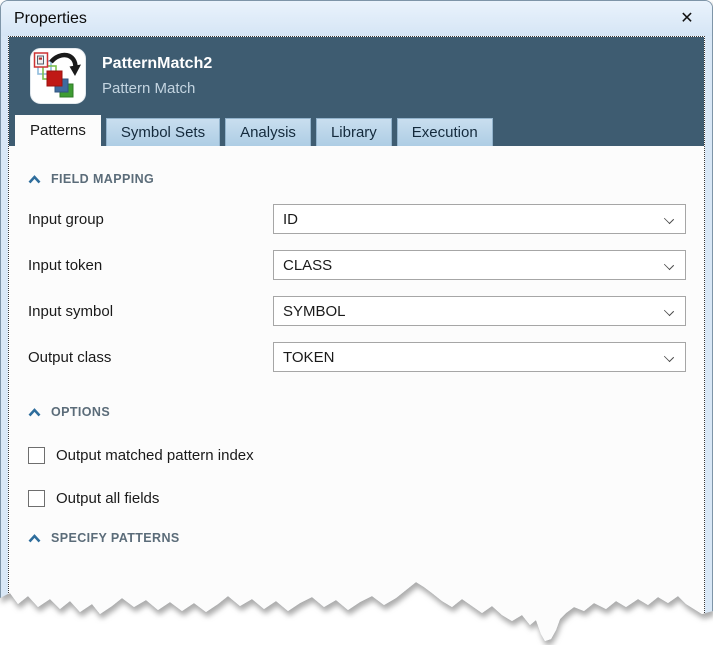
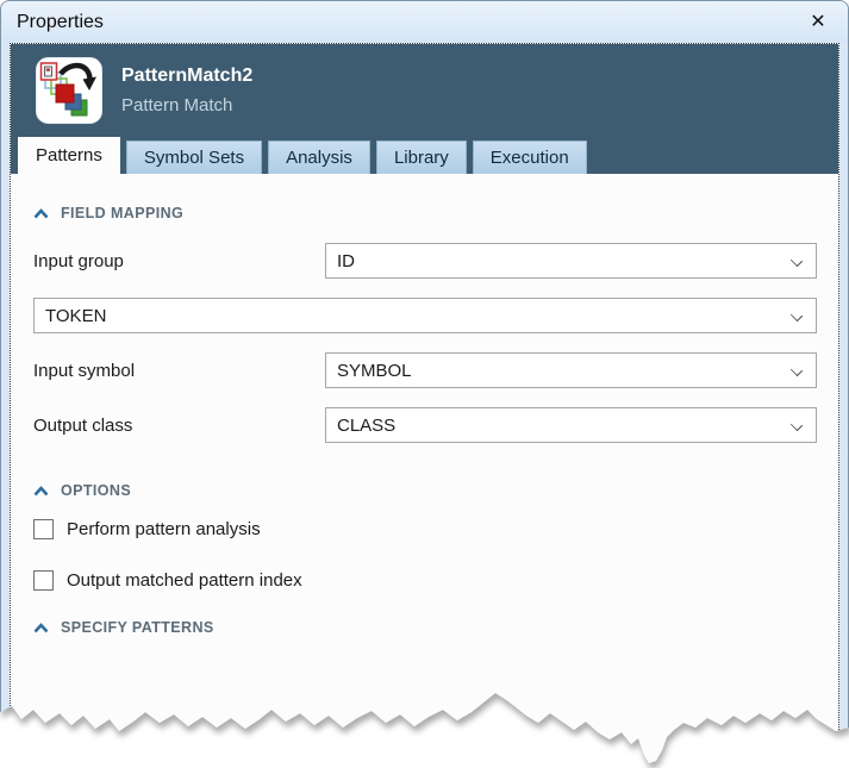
  Properties
  ✕
  PatternMatch2
  Pattern Match
  Patterns
  Symbol Sets
  Analysis
  Library
  Execution
  FIELD MAPPING
  Input group
  ID
- Input token
- CLASS
+ TOKEN
  Input symbol
  SYMBOL
  Output class
- TOKEN
+ CLASS
  OPTIONS
+ Perform pattern analysis
  Output matched pattern index
- Output all fields
  SPECIFY PATTERNS
